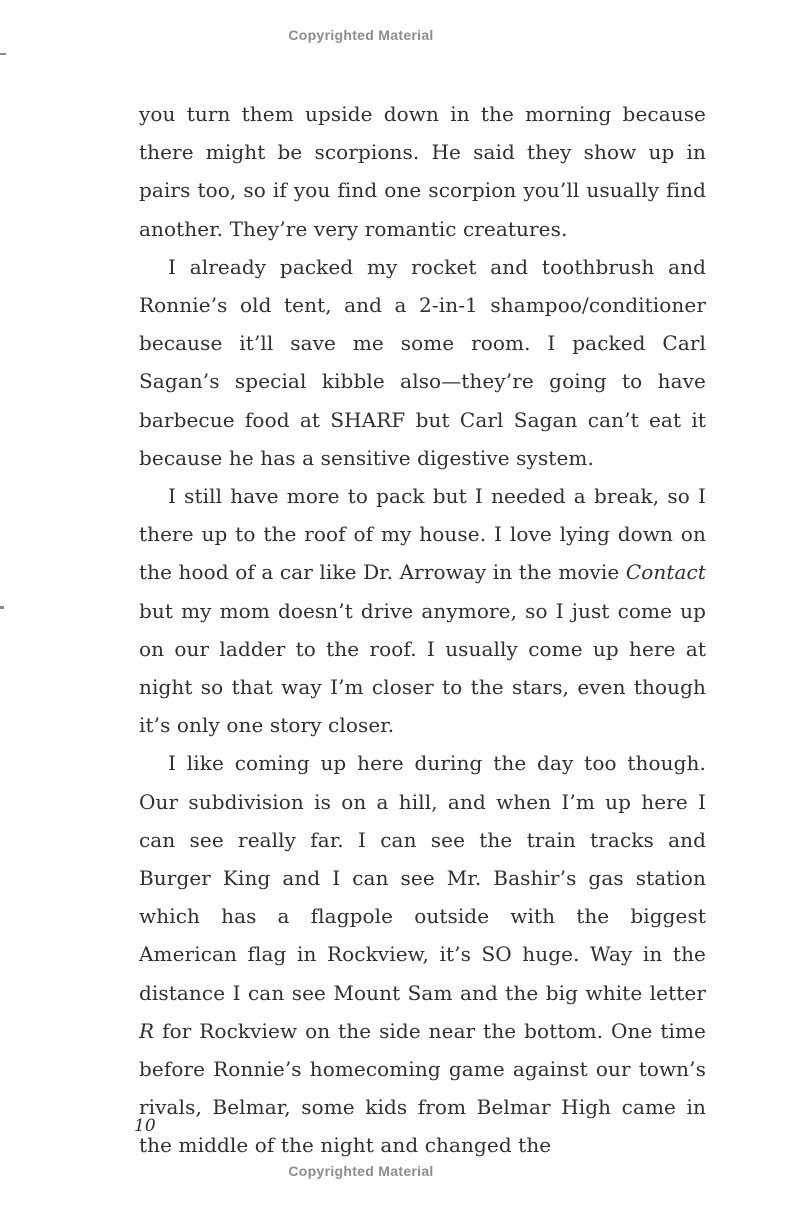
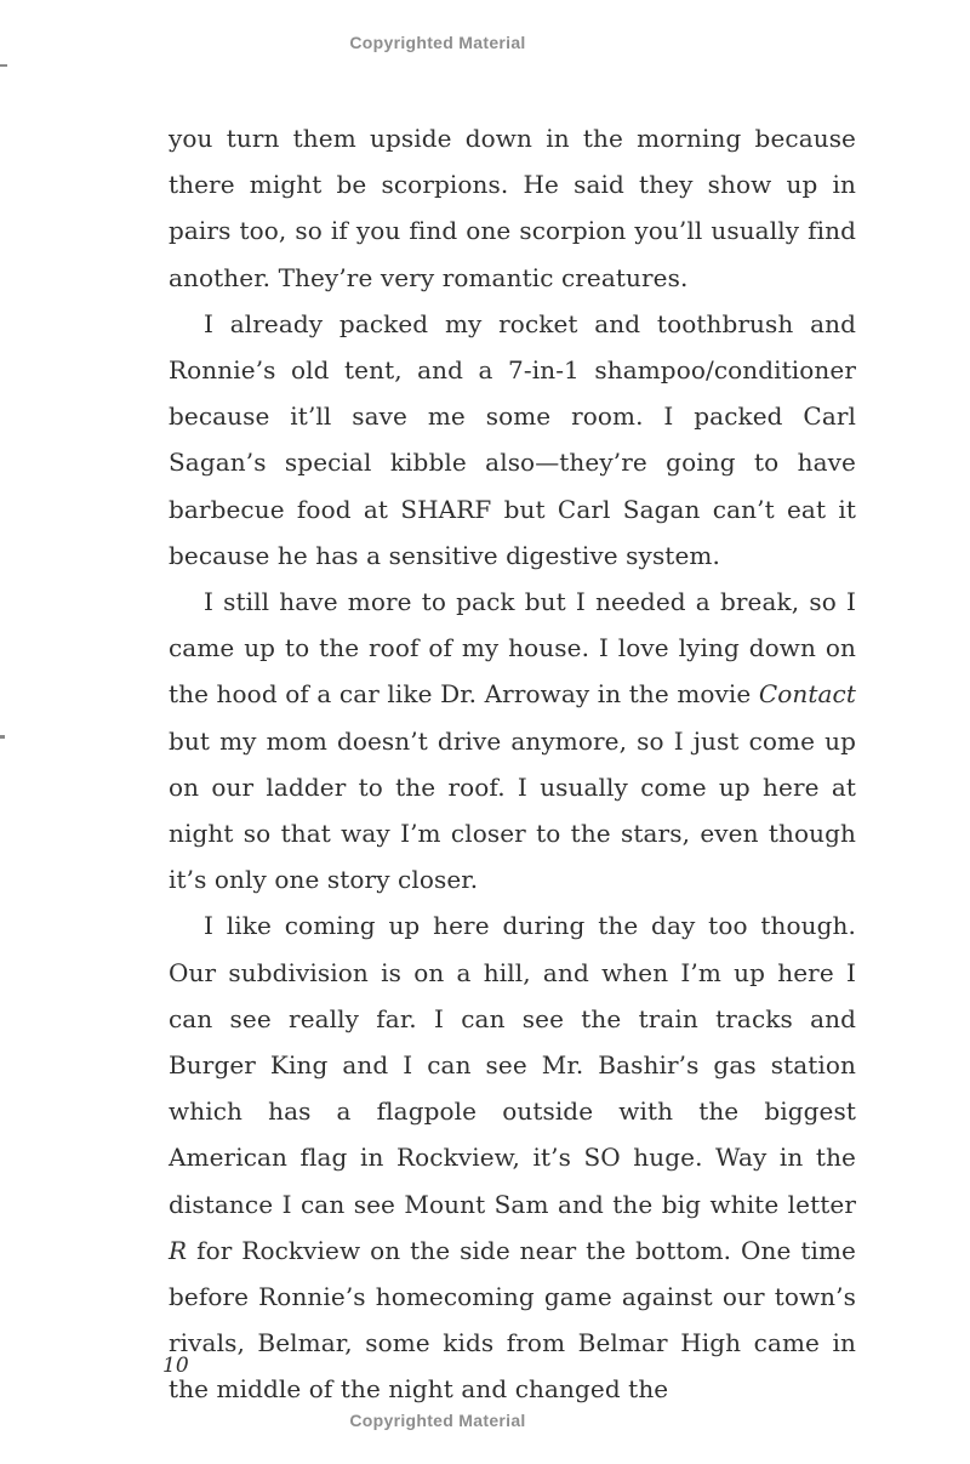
  Copyrighted Material
  you turn them upside down in the morning because there might be scorpions. He said they show up in pairs too, so if you find one scorpion you’ll usually find another. They’re very romantic creatures.
- I already packed my rocket and toothbrush and Ronnie’s old tent, and a 2-in-1 shampoo/conditioner because it’ll save me some room. I packed Carl Sagan’s special kibble also—they’re going to have barbecue food at SHARF but Carl Sagan can’t eat it because he has a sensitive digestive system.
+ I already packed my rocket and toothbrush and Ronnie’s old tent, and a 7-in-1 shampoo/conditioner because it’ll save me some room. I packed Carl Sagan’s special kibble also—they’re going to have barbecue food at SHARF but Carl Sagan can’t eat it because he has a sensitive digestive system.
- I still have more to pack but I needed a break, so I there up to the roof of my house. I love lying down on the hood of a car like Dr. Arroway in the movie Contact but my mom doesn’t drive anymore, so I just come up on our ladder to the roof. I usually come up here at night so that way I’m closer to the stars, even though it’s only one story closer.
+ I still have more to pack but I needed a break, so I came up to the roof of my house. I love lying down on the hood of a car like Dr. Arroway in the movie Contact but my mom doesn’t drive anymore, so I just come up on our ladder to the roof. I usually come up here at night so that way I’m closer to the stars, even though it’s only one story closer.
  I like coming up here during the day too though. Our subdivision is on a hill, and when I’m up here I can see really far. I can see the train tracks and Burger King and I can see Mr. Bashir’s gas station which has a flagpole outside with the biggest American flag in Rockview, it’s SO huge. Way in the distance I can see Mount Sam and the big white letter R for Rockview on the side near the bottom. One time before Ronnie’s homecoming game against our town’s rivals, Belmar, some kids from Belmar High came in the middle of the night and changed the
  10
  Copyrighted Material
